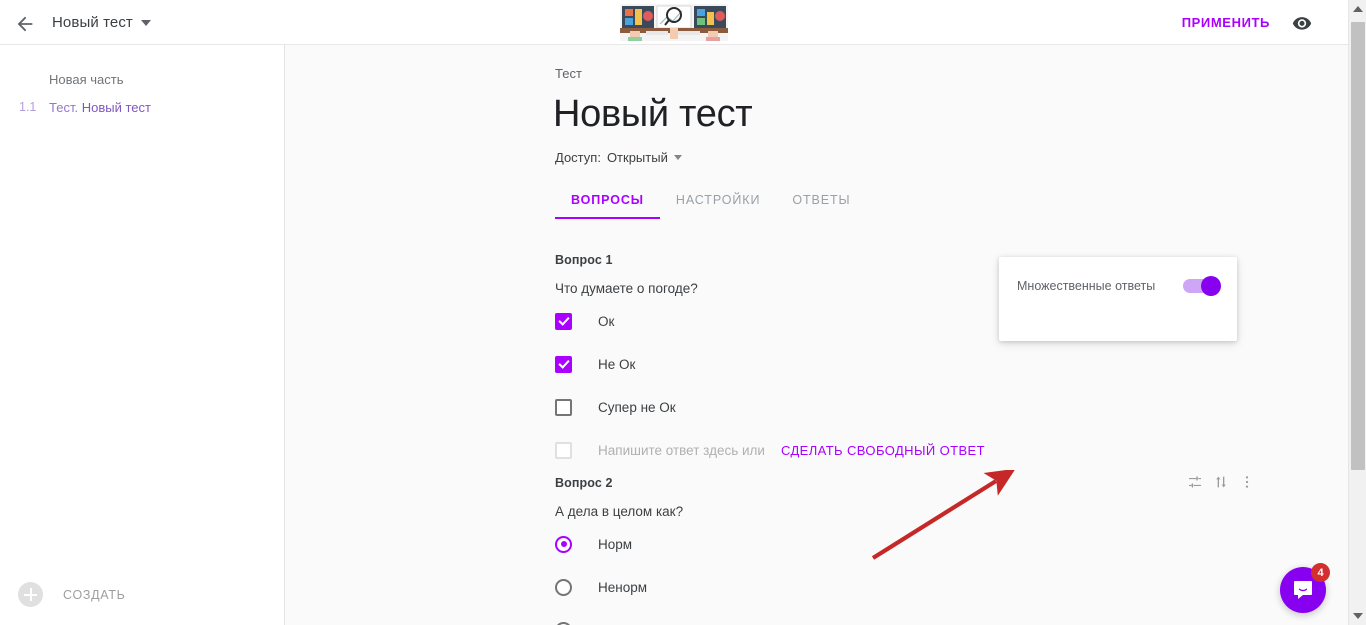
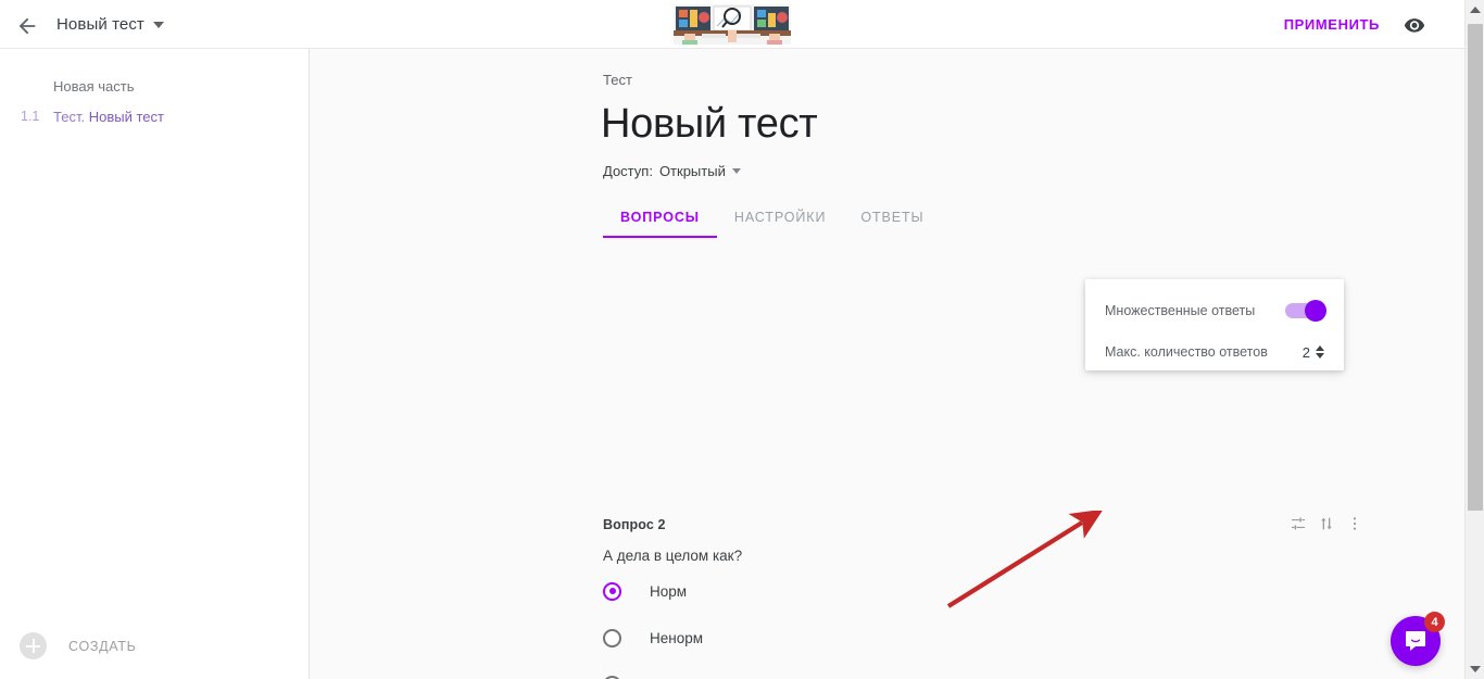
  Новый тест
  ПРИМЕНИТЬ
  Новая часть
  1.1
  Тест. Новый тест
  СОЗДАТЬ
  Тест
  Новый тест
  Доступ:
  Открытый
  ВОПРОСЫ
  НАСТРОЙКИ
  ОТВЕТЫ
- Вопрос 1
- Что думаете о погоде?
- Ок
- Не Ок
- Супер не Ок
- Напишите ответ здесь или
- СДЕЛАТЬ СВОБОДНЫЙ ОТВЕТ
  Вопрос 2
  А дела в целом как?
  Норм
  Ненорм
  Множественные ответы
+ Макс. количество ответов
+ 2
  4
